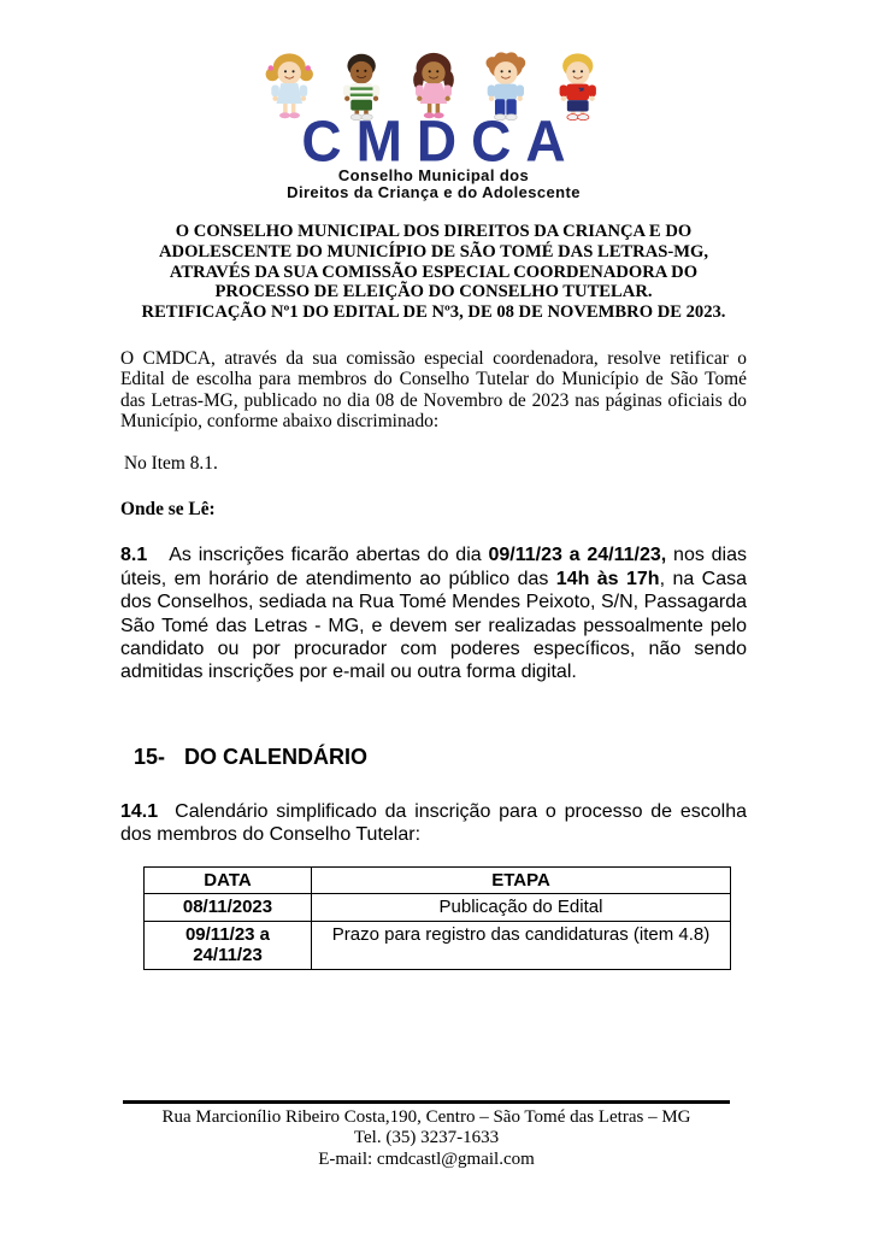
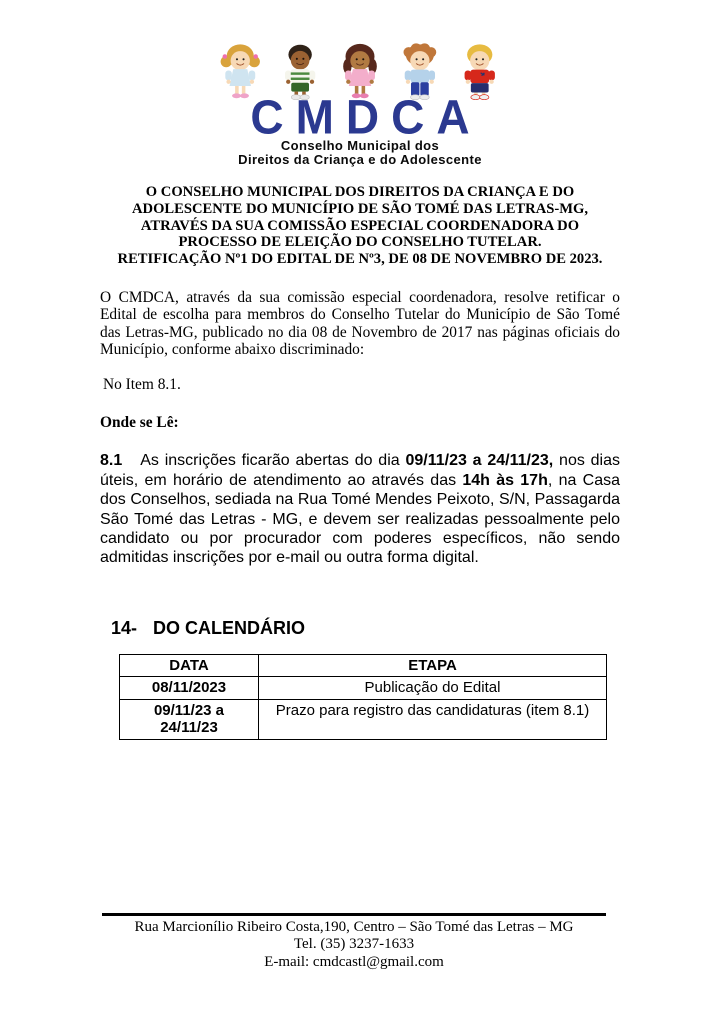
  CMDCA
  Conselho Municipal dos
  Direitos da Criança e do Adolescente
  O CONSELHO MUNICIPAL DOS DIREITOS DA CRIANÇA E DO
  ADOLESCENTE DO MUNICÍPIO DE SÃO TOMÉ DAS LETRAS-MG,
  ATRAVÉS DA SUA COMISSÃO ESPECIAL COORDENADORA DO
  PROCESSO DE ELEIÇÃO DO CONSELHO TUTELAR.
  RETIFICAÇÃO Nº1 DO EDITAL DE Nº3, DE 08 DE NOVEMBRO DE 2023.
- O CMDCA, através da sua comissão especial coordenadora, resolve retificar o Edital de escolha para membros do Conselho Tutelar do Município de São Tomé das Letras-MG, publicado no dia 08 de Novembro de 2023 nas páginas oficiais do Município, conforme abaixo discriminado:
+ O CMDCA, através da sua comissão especial coordenadora, resolve retificar o Edital de escolha para membros do Conselho Tutelar do Município de São Tomé das Letras-MG, publicado no dia 08 de Novembro de 2017 nas páginas oficiais do Município, conforme abaixo discriminado:
  No Item 8.1.
  Onde se Lê:
- 8.1 As inscrições ficarão abertas do dia 09/11/23 a 24/11/23, nos dias úteis, em horário de atendimento ao público das 14h às 17h, na Casa dos Conselhos, sediada na Rua Tomé Mendes Peixoto, S/N, Passagarda São Tomé das Letras - MG, e devem ser realizadas pessoalmente pelo candidato ou por procurador com poderes específicos, não sendo admitidas inscrições por e-mail ou outra forma digital.
+ 8.1 As inscrições ficarão abertas do dia 09/11/23 a 24/11/23, nos dias úteis, em horário de atendimento ao através das 14h às 17h, na Casa dos Conselhos, sediada na Rua Tomé Mendes Peixoto, S/N, Passagarda São Tomé das Letras - MG, e devem ser realizadas pessoalmente pelo candidato ou por procurador com poderes específicos, não sendo admitidas inscrições por e-mail ou outra forma digital.
- 15- DO CALENDÁRIO
+ 14- DO CALENDÁRIO
- 14.1 Calendário simplificado da inscrição para o processo de escolha dos membros do Conselho Tutelar:
  DATA	ETAPA
  08/11/2023	Publicação do Edital
- 09/11/23 a 24/11/23	Prazo para registro das candidaturas (item 4.8)
+ 09/11/23 a 24/11/23	Prazo para registro das candidaturas (item 8.1)
  Rua Marcionílio Ribeiro Costa,190, Centro – São Tomé das Letras – MG
  Tel. (35) 3237-1633
  E-mail: cmdcastl@gmail.com
